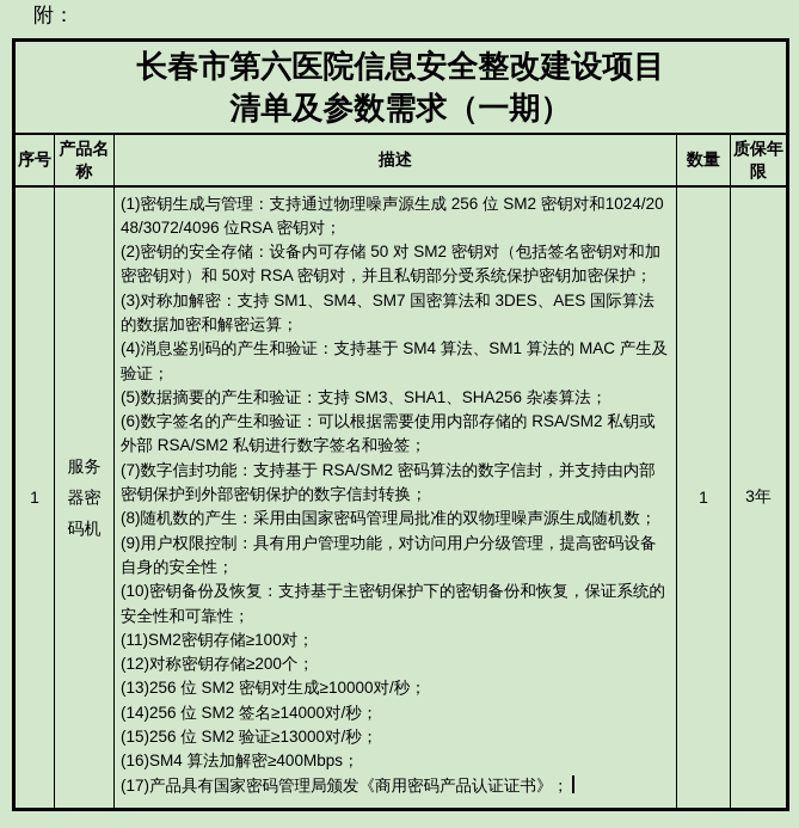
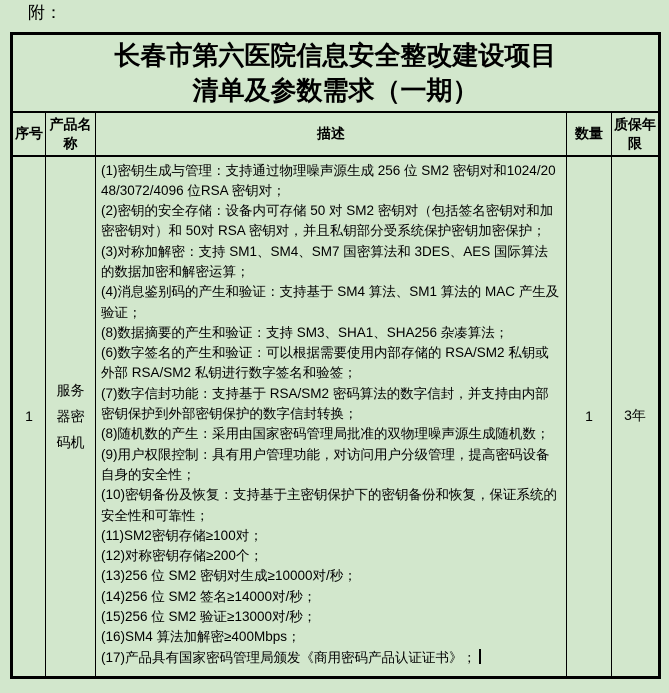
  附：
  长春市第六医院信息安全整改建设项目 清单及参数需求（一期）
  序号	产品名称	描述	数量	质保年限
- 1	服务器密码机	(1)密钥生成与管理：支持通过物理噪声源生成 256 位 SM2 密钥对和1024/2048/3072/4096 位RSA 密钥对；(2)密钥的安全存储：设备内可存储 50 对 SM2 密钥对（包括签名密钥对和加密密钥对）和 50对 RSA 密钥对，并且私钥部分受系统保护密钥加密保护；(3)对称加解密：支持 SM1、SM4、SM7 国密算法和 3DES、AES 国际算法的数据加密和解密运算；(4)消息鉴别码的产生和验证：支持基于 SM4 算法、SM1 算法的 MAC 产生及验证；(5)数据摘要的产生和验证：支持 SM3、SHA1、SHA256 杂凑算法；(6)数字签名的产生和验证：可以根据需要使用内部存储的 RSA/SM2 私钥或外部 RSA/SM2 私钥进行数字签名和验签；(7)数字信封功能：支持基于 RSA/SM2 密码算法的数字信封，并支持由内部密钥保护到外部密钥保护的数字信封转换；(8)随机数的产生：采用由国家密码管理局批准的双物理噪声源生成随机数；(9)用户权限控制：具有用户管理功能，对访问用户分级管理，提高密码设备自身的安全性；(10)密钥备份及恢复：支持基于主密钥保护下的密钥备份和恢复，保证系统的安全性和可靠性；(11)SM2密钥存储≥100对；(12)对称密钥存储≥200个；(13)256 位 SM2 密钥对生成≥10000对/秒；(14)256 位 SM2 签名≥14000对/秒；(15)256 位 SM2 验证≥13000对/秒；(16)SM4 算法加解密≥400Mbps；(17)产品具有国家密码管理局颁发《商用密码产品认证证书》；	1	3年
+ 1	服务器密码机	(1)密钥生成与管理：支持通过物理噪声源生成 256 位 SM2 密钥对和1024/2048/3072/4096 位RSA 密钥对；(2)密钥的安全存储：设备内可存储 50 对 SM2 密钥对（包括签名密钥对和加密密钥对）和 50对 RSA 密钥对，并且私钥部分受系统保护密钥加密保护；(3)对称加解密：支持 SM1、SM4、SM7 国密算法和 3DES、AES 国际算法的数据加密和解密运算；(4)消息鉴别码的产生和验证：支持基于 SM4 算法、SM1 算法的 MAC 产生及验证；(8)数据摘要的产生和验证：支持 SM3、SHA1、SHA256 杂凑算法；(6)数字签名的产生和验证：可以根据需要使用内部存储的 RSA/SM2 私钥或外部 RSA/SM2 私钥进行数字签名和验签；(7)数字信封功能：支持基于 RSA/SM2 密码算法的数字信封，并支持由内部密钥保护到外部密钥保护的数字信封转换；(8)随机数的产生：采用由国家密码管理局批准的双物理噪声源生成随机数；(9)用户权限控制：具有用户管理功能，对访问用户分级管理，提高密码设备自身的安全性；(10)密钥备份及恢复：支持基于主密钥保护下的密钥备份和恢复，保证系统的安全性和可靠性；(11)SM2密钥存储≥100对；(12)对称密钥存储≥200个；(13)256 位 SM2 密钥对生成≥10000对/秒；(14)256 位 SM2 签名≥14000对/秒；(15)256 位 SM2 验证≥13000对/秒；(16)SM4 算法加解密≥400Mbps；(17)产品具有国家密码管理局颁发《商用密码产品认证证书》；	1	3年
